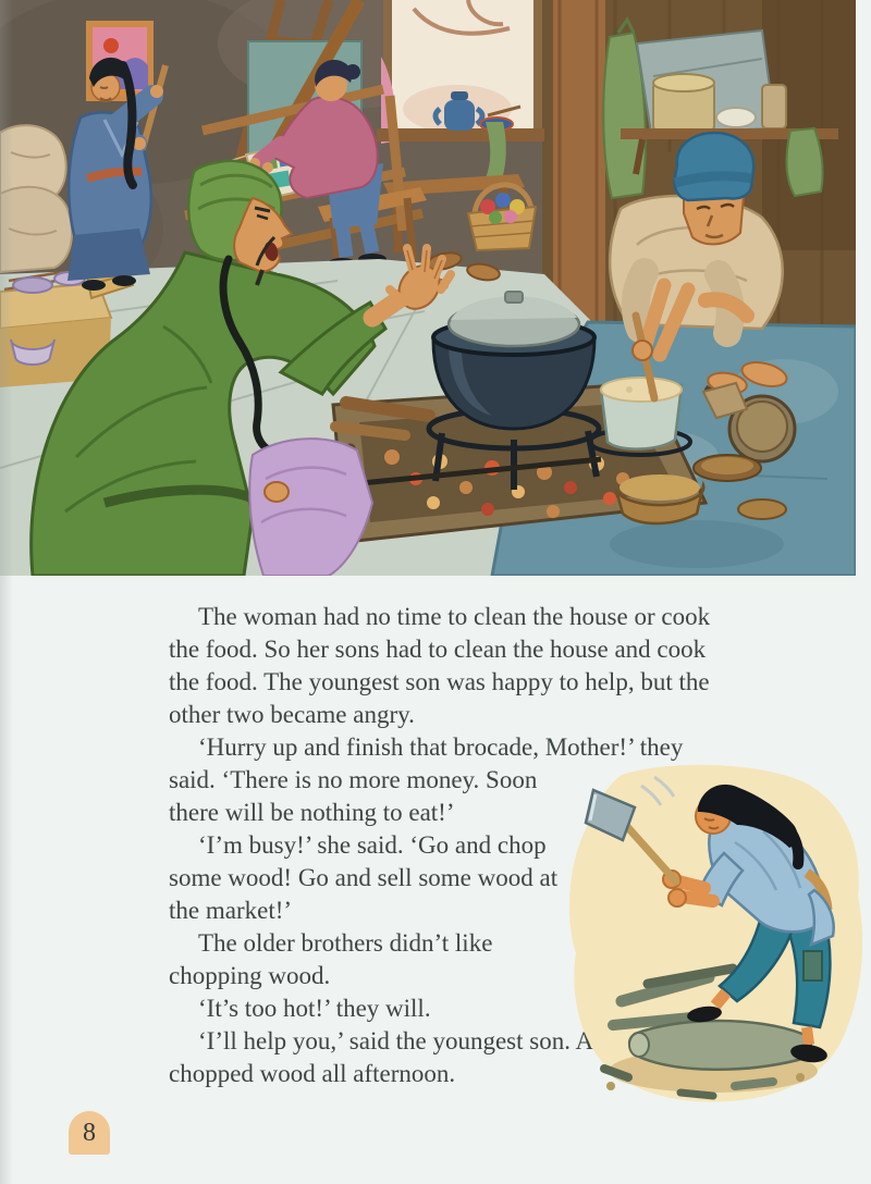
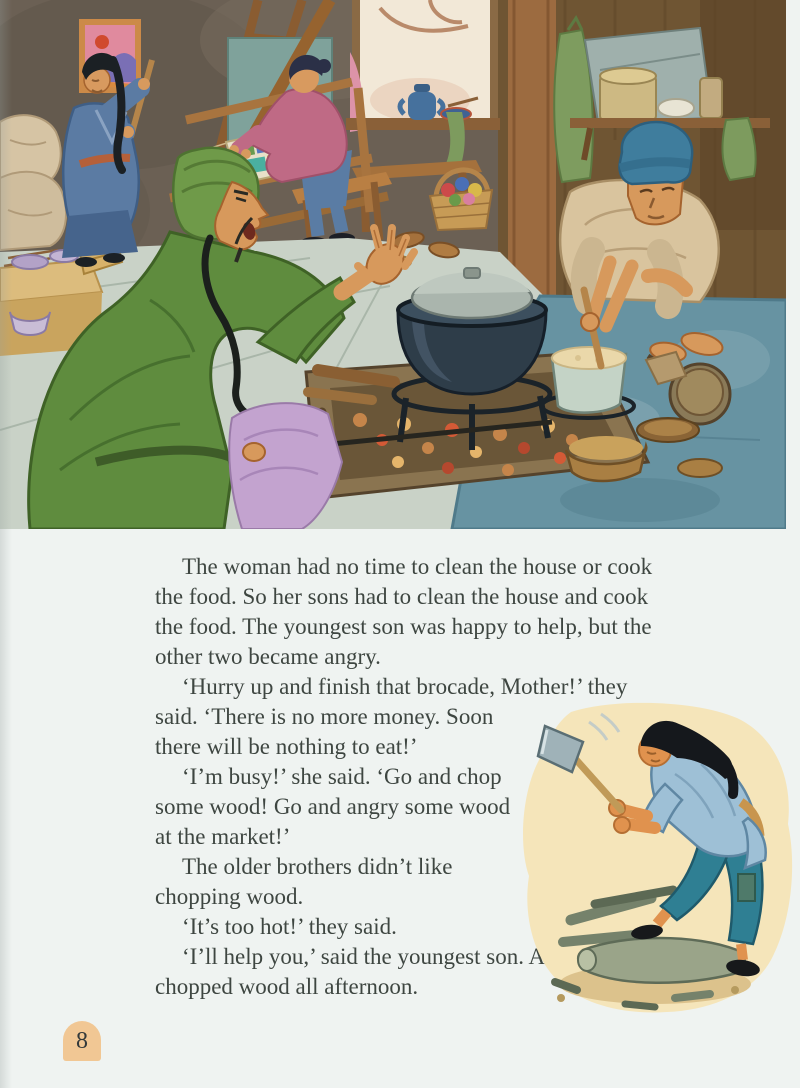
  The woman had no time to clean the house or cook the food. So her sons had to clean the house and cook the food. The youngest son was happy to help, but the other two became angry.
  ‘Hurry up and finish that brocade, Mother!’ they said. ‘There is no more money. Soon there will be nothing to eat!’
- ‘I’m busy!’ she said. ‘Go and chop some wood! Go and sell some wood at the market!’
+ ‘I’m busy!’ she said. ‘Go and chop some wood! Go and angry some wood at the market!’
  The older brothers didn’t like chopping wood.
- ‘It’s too hot!’ they will.
+ ‘It’s too hot!’ they said.
  ‘I’ll help you,’ said the youngest son. A chopped wood all afternoon.
  8
